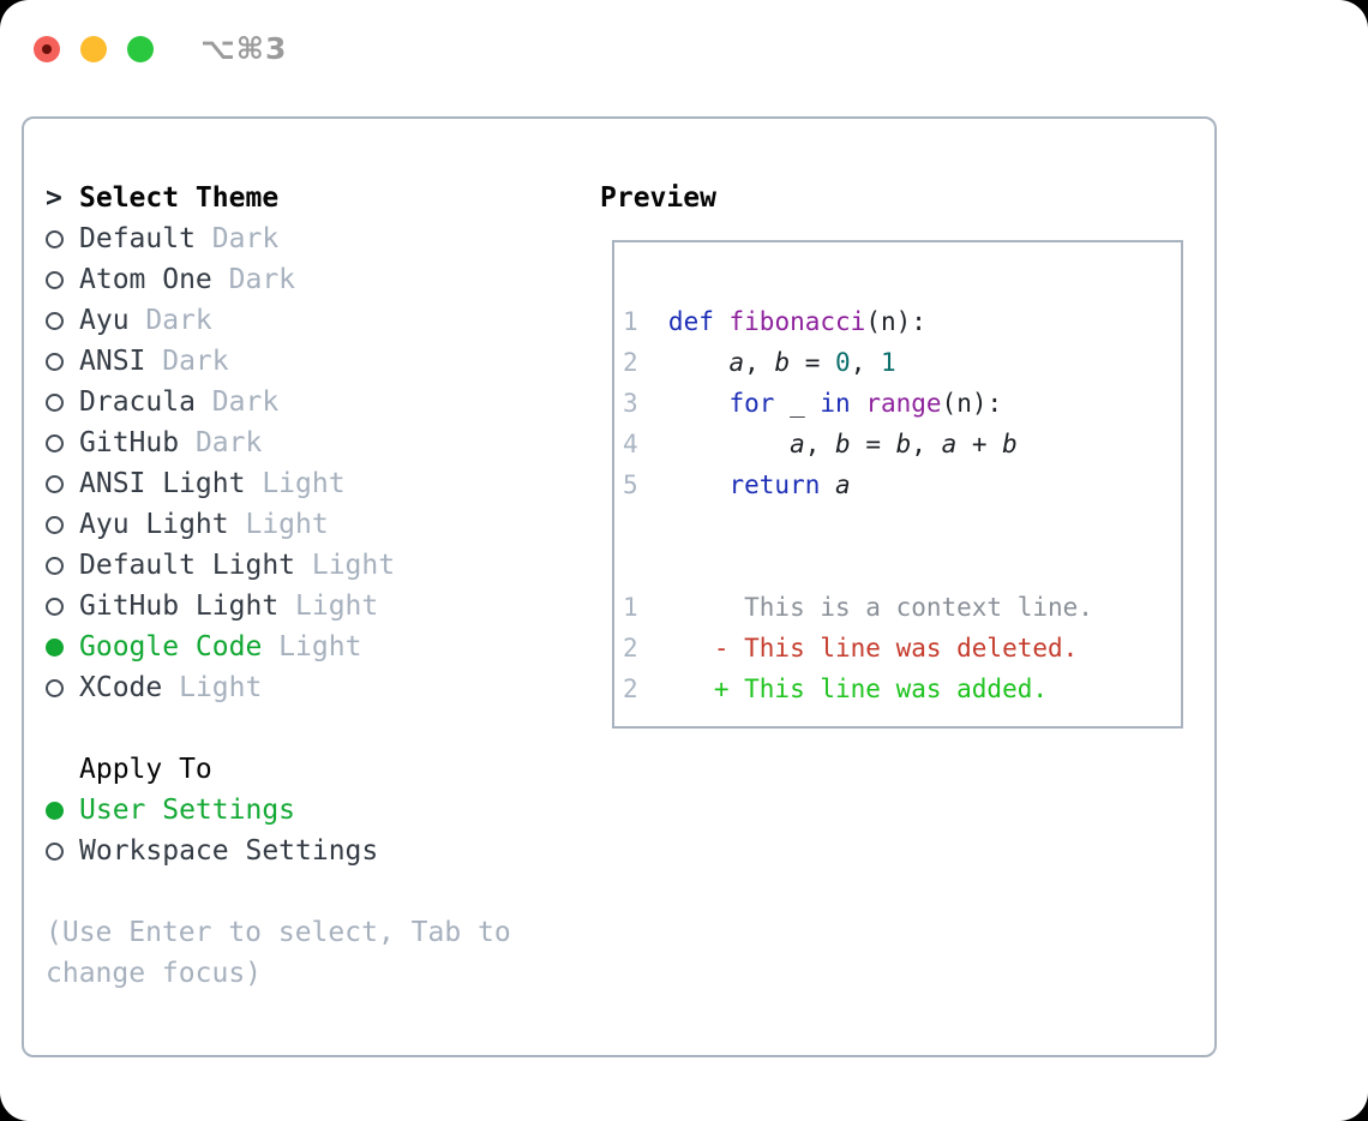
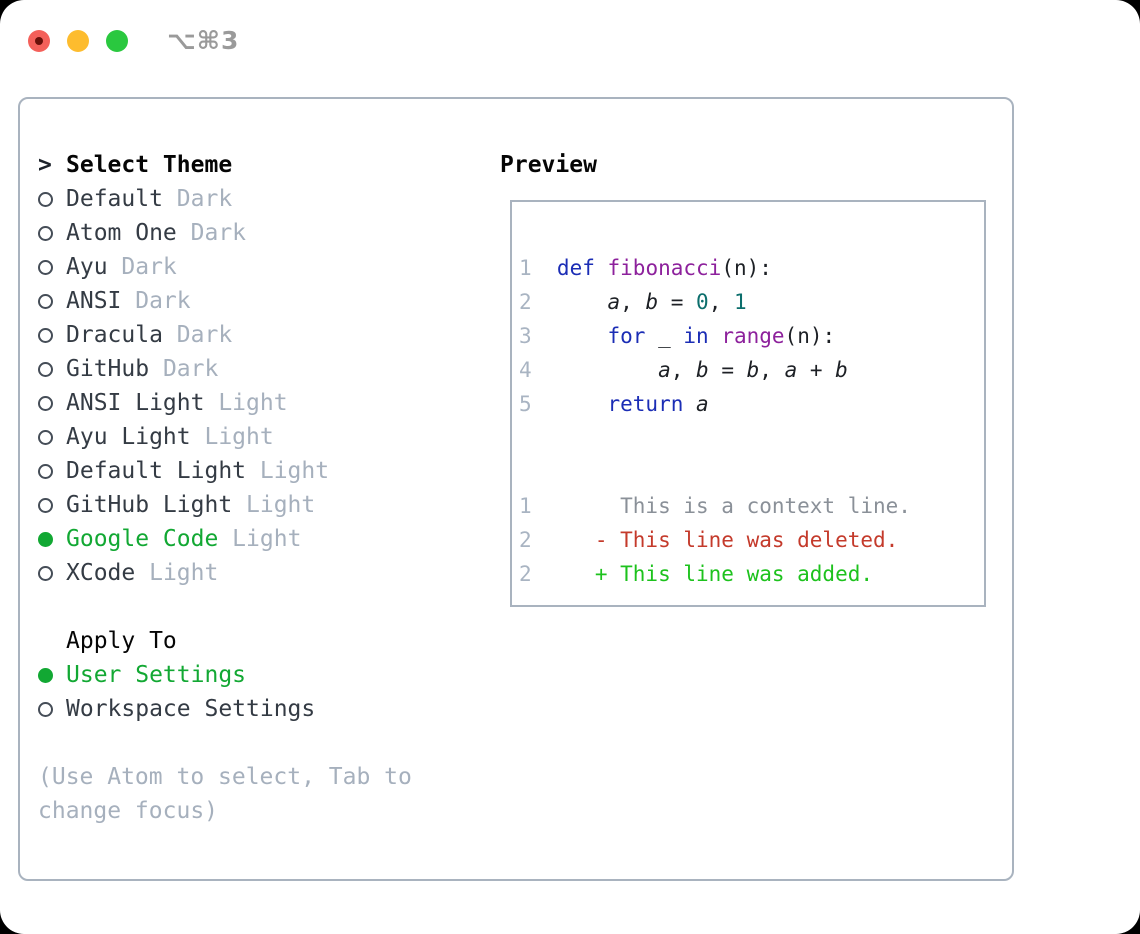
  ⌥⌘3
  >
  Select Theme
  Default
  Dark
  Atom One
  Dark
  Ayu
  Dark
  ANSI
  Dark
  Dracula
  Dark
  GitHub
  Dark
  ANSI Light
  Light
  Ayu Light
  Light
  Default Light
  Light
  GitHub Light
  Light
  Google Code
  Light
  XCode
  Light
  Apply To
  User Settings
  Workspace Settings
- (Use Enter to select, Tab to
+ (Use Atom to select, Tab to
  change focus)
  Preview
  1
  def fibonacci(n):
  2
  a, b = 0, 1
  3
  for _ in range(n):
  4
  a, b = b, a + b
  5
  return a
  1
  This is a context line.
  2
  - This line was deleted.
  2
  + This line was added.
